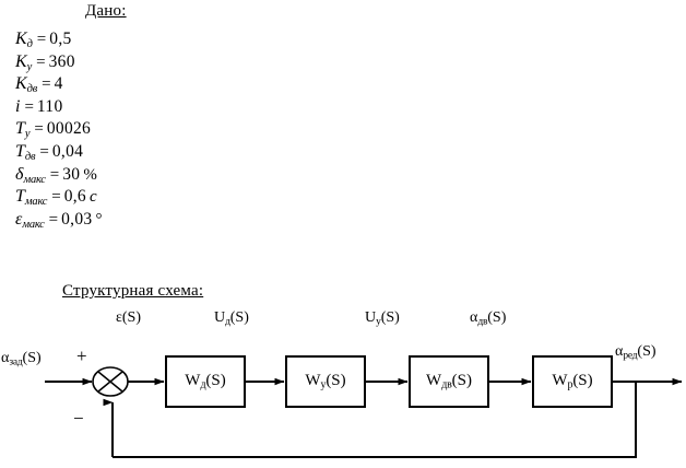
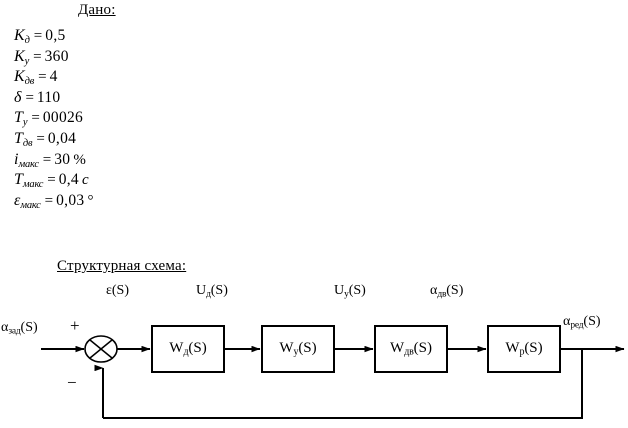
  Дано:
  Kд = 0,5
  Kу = 360
  Kдв = 4
- i = 110
+ δ = 110
  Tу = 00026
  Tдв = 0,04
- δмакс = 30 %
+ iмакс = 30 %
- Tмакс = 0,6 c
+ Tмакс = 0,4 c
  εмакс = 0,03 °
  Структурная схема:
  ε(S)
  Uд(S)
  Uу(S)
  αдв(S)
  αзад(S)
  αред(S)
  +
  −
  Wд(S)
  Wу(S)
  Wдв(S)
  Wр(S)
